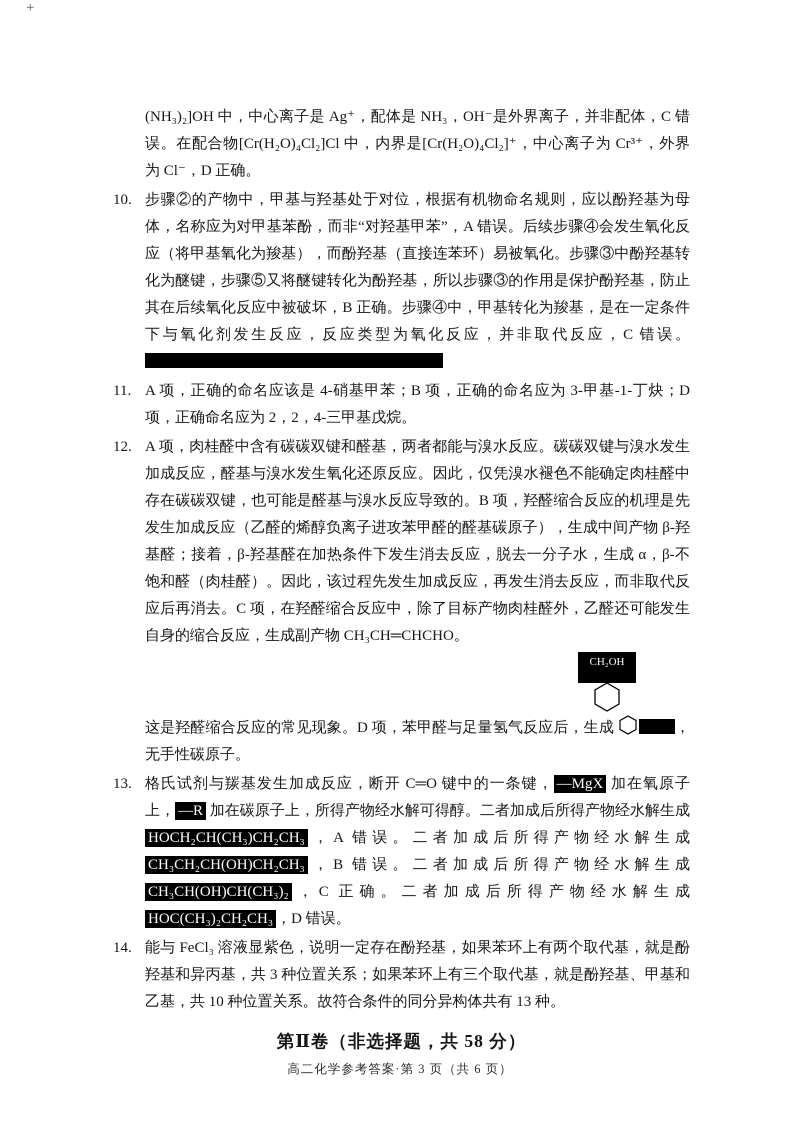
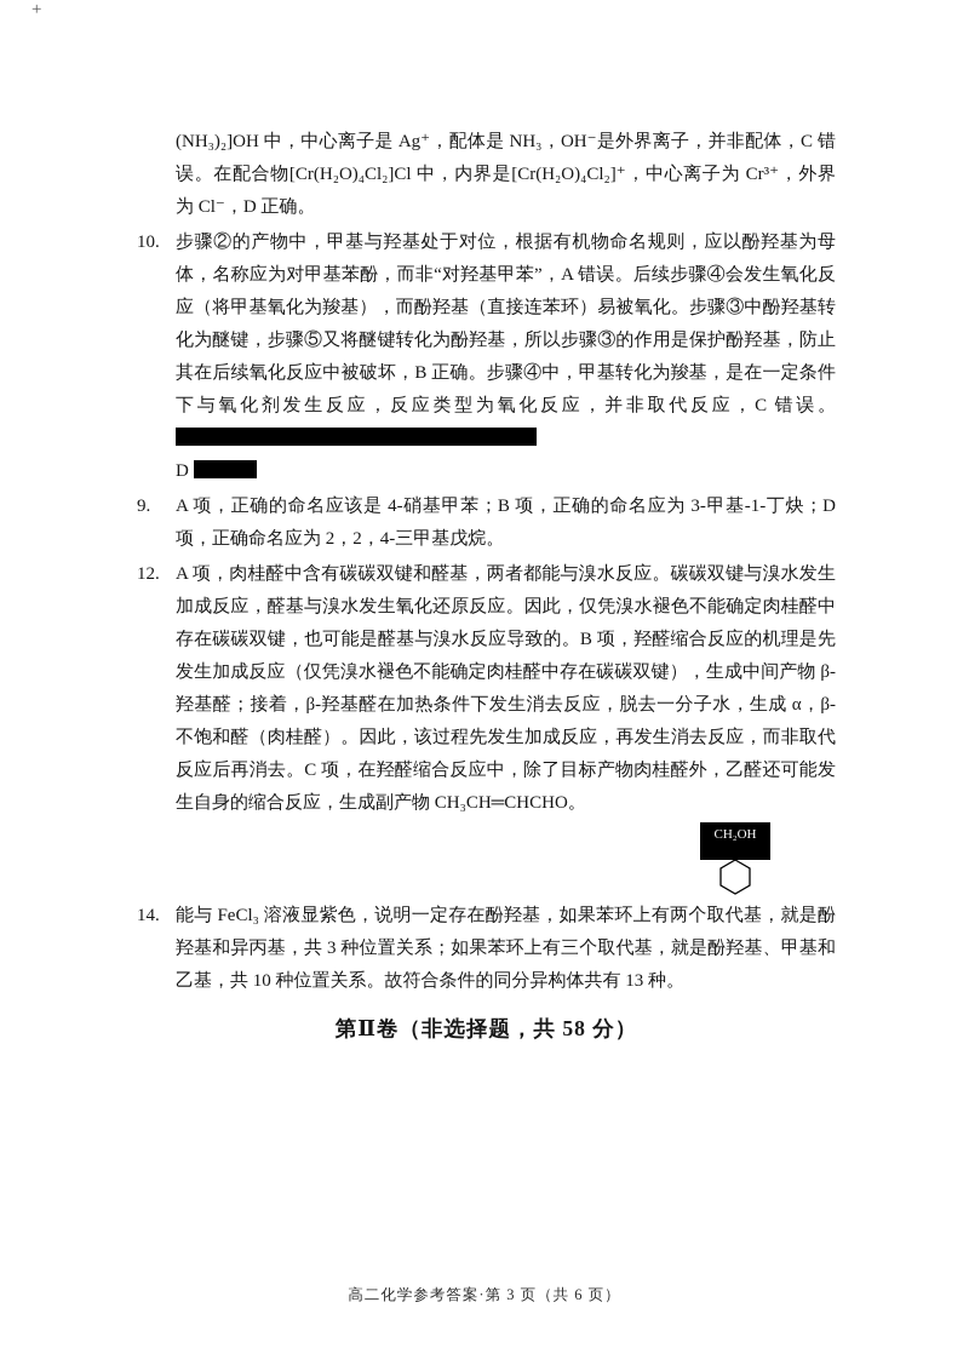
  +
  (NH₃)₂]OH 中，中心离子是 Ag⁺，配体是 NH₃，OH⁻是外界离子，并非配体，C 错误。在配合物[Cr(H₂O)₄Cl₂]Cl 中，内界是[Cr(H₂O)₄Cl₂]⁺，中心离子为 Cr³⁺，外界为 Cl⁻，D 正确。
  10.
  步骤②的产物中，甲基与羟基处于对位，根据有机物命名规则，应以酚羟基为母体，名称应为对甲基苯酚，而非“对羟基甲苯”，A 错误。后续步骤④会发生氧化反应（将甲基氧化为羧基），而酚羟基（直接连苯环）易被氧化。步骤③中酚羟基转化为醚键，步骤⑤又将醚键转化为酚羟基，所以步骤③的作用是保护酚羟基，防止其在后续氧化反应中被破坏，B 正确。步骤④中，甲基转化为羧基，是在一定条件下与氧化剂发生反应，反应类型为氧化反应，并非取代反应，C 错误。
+ D
- 11.
+ 9.
  A 项，正确的命名应该是 4-硝基甲苯；B 项，正确的命名应为 3-甲基-1-丁炔；D 项，正确命名应为 2，2，4-三甲基戊烷。
  12.
- A 项，肉桂醛中含有碳碳双键和醛基，两者都能与溴水反应。碳碳双键与溴水发生加成反应，醛基与溴水发生氧化还原反应。因此，仅凭溴水褪色不能确定肉桂醛中存在碳碳双键，也可能是醛基与溴水反应导致的。B 项，羟醛缩合反应的机理是先发生加成反应（乙醛的烯醇负离子进攻苯甲醛的醛基碳原子），生成中间产物 β-羟基醛；接着，β-羟基醛在加热条件下发生消去反应，脱去一分子水，生成 α，β-不饱和醛（肉桂醛）。因此，该过程先发生加成反应，再发生消去反应，而非取代反应后再消去。C 项，在羟醛缩合反应中，除了目标产物肉桂醛外，乙醛还可能发生自身的缩合反应，生成副产物 CH₃CH═CHCHO。
+ A 项，肉桂醛中含有碳碳双键和醛基，两者都能与溴水反应。碳碳双键与溴水发生加成反应，醛基与溴水发生氧化还原反应。因此，仅凭溴水褪色不能确定肉桂醛中存在碳碳双键，也可能是醛基与溴水反应导致的。B 项，羟醛缩合反应的机理是先发生加成反应（仅凭溴水褪色不能确定肉桂醛中存在碳碳双键），生成中间产物 β-羟基醛；接着，β-羟基醛在加热条件下发生消去反应，脱去一分子水，生成 α，β-不饱和醛（肉桂醛）。因此，该过程先发生加成反应，再发生消去反应，而非取代反应后再消去。C 项，在羟醛缩合反应中，除了目标产物肉桂醛外，乙醛还可能发生自身的缩合反应，生成副产物 CH₃CH═CHCHO。
  CH₂OH
- 这是羟醛缩合反应的常见现象。D 项，苯甲醛与足量氢气反应后，生成 ，无手性碳原子。
- 13.
- 格氏试剂与羰基发生加成反应，断开 C═O 键中的一条键， —MgX 加在氧原子上， —R 加在碳原子上，所得产物经水解可得醇。二者加成后所得产物经水解生成 HOCH₂CH(CH₃)CH₂CH₃ ，A 错误。二者加成后所得产物经水解生成 CH₃CH₂CH(OH)CH₂CH₃ ，B 错误。二者加成后所得产物经水解生成 CH₃CH(OH)CH(CH₃)₂ ，C 正确。二者加成后所得产物经水解生成 HOC(CH₃)₂CH₂CH₃ ，D 错误。
  14.
  能与 FeCl₃ 溶液显紫色，说明一定存在酚羟基，如果苯环上有两个取代基，就是酚羟基和异丙基，共 3 种位置关系；如果苯环上有三个取代基，就是酚羟基、甲基和乙基，共 10 种位置关系。故符合条件的同分异构体共有 13 种。
  第Ⅱ卷（非选择题，共 58 分）
  高二化学参考答案·第 3 页（共 6 页）
